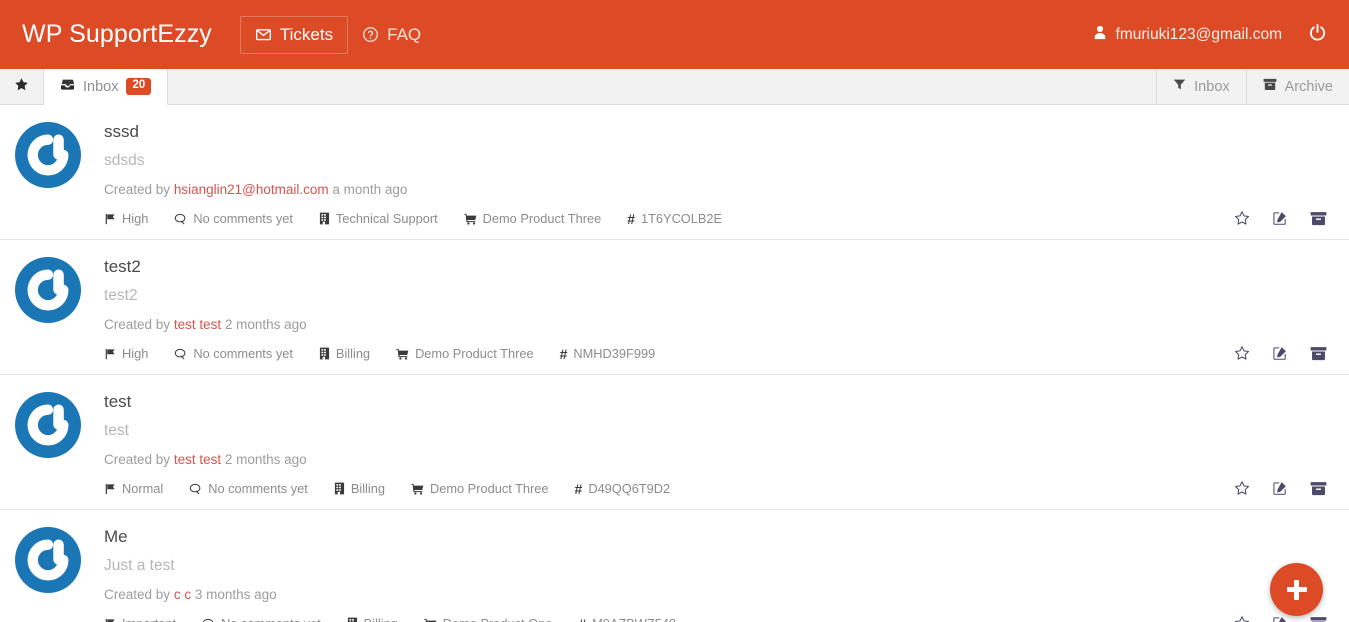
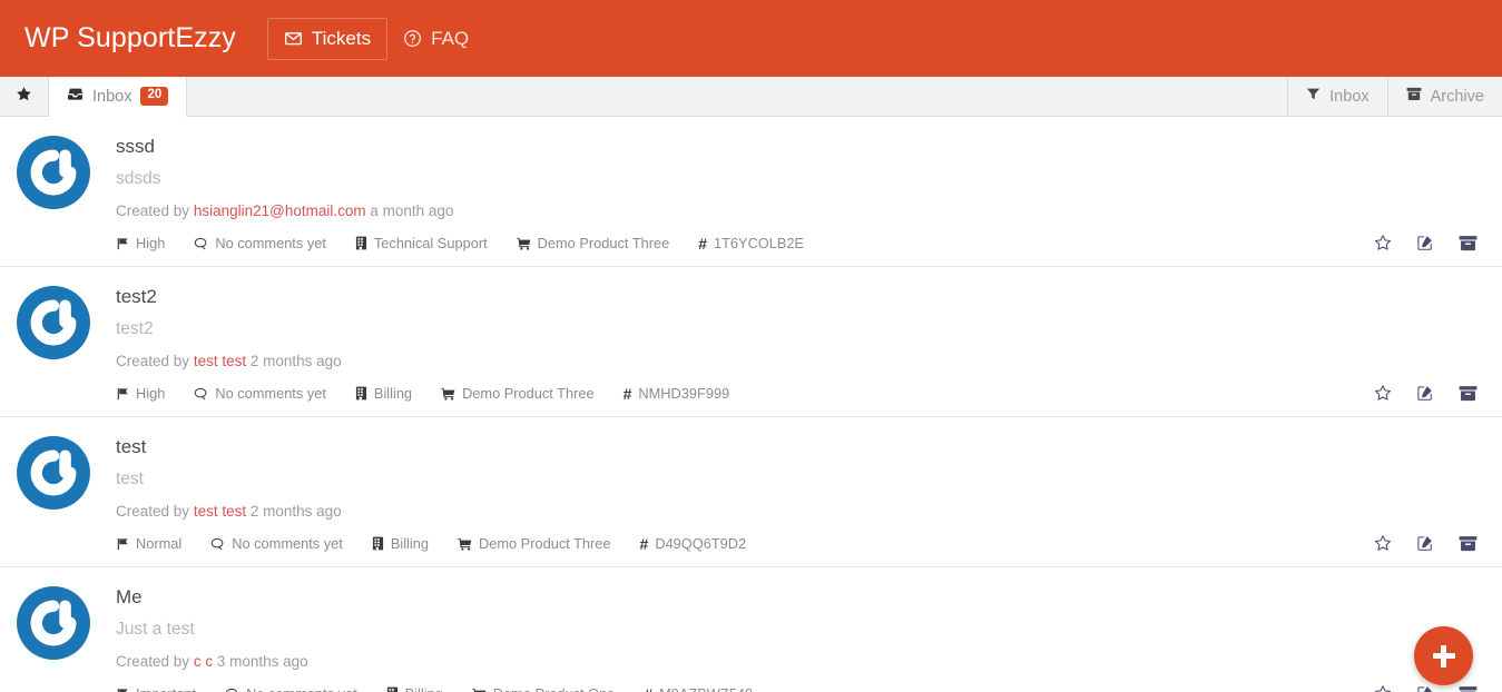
  WP SupportEzzy
  Tickets
  FAQ
- fmuriuki123@gmail.com
  Inbox
  20
  Inbox
  Archive
  sssd
  sdsds
  Created by hsianglin21@hotmail.com a month ago
  High
  No comments yet
  Technical Support
  Demo Product Three
  #
  1T6YCOLB2E
  test2
  test2
  Created by test test 2 months ago
  High
  No comments yet
  Billing
  Demo Product Three
  #
  NMHD39F999
  test
  test
  Created by test test 2 months ago
  Normal
  No comments yet
  Billing
  Demo Product Three
  #
  D49QQ6T9D2
  Me
  Just a test
  Created by c c 3 months ago
